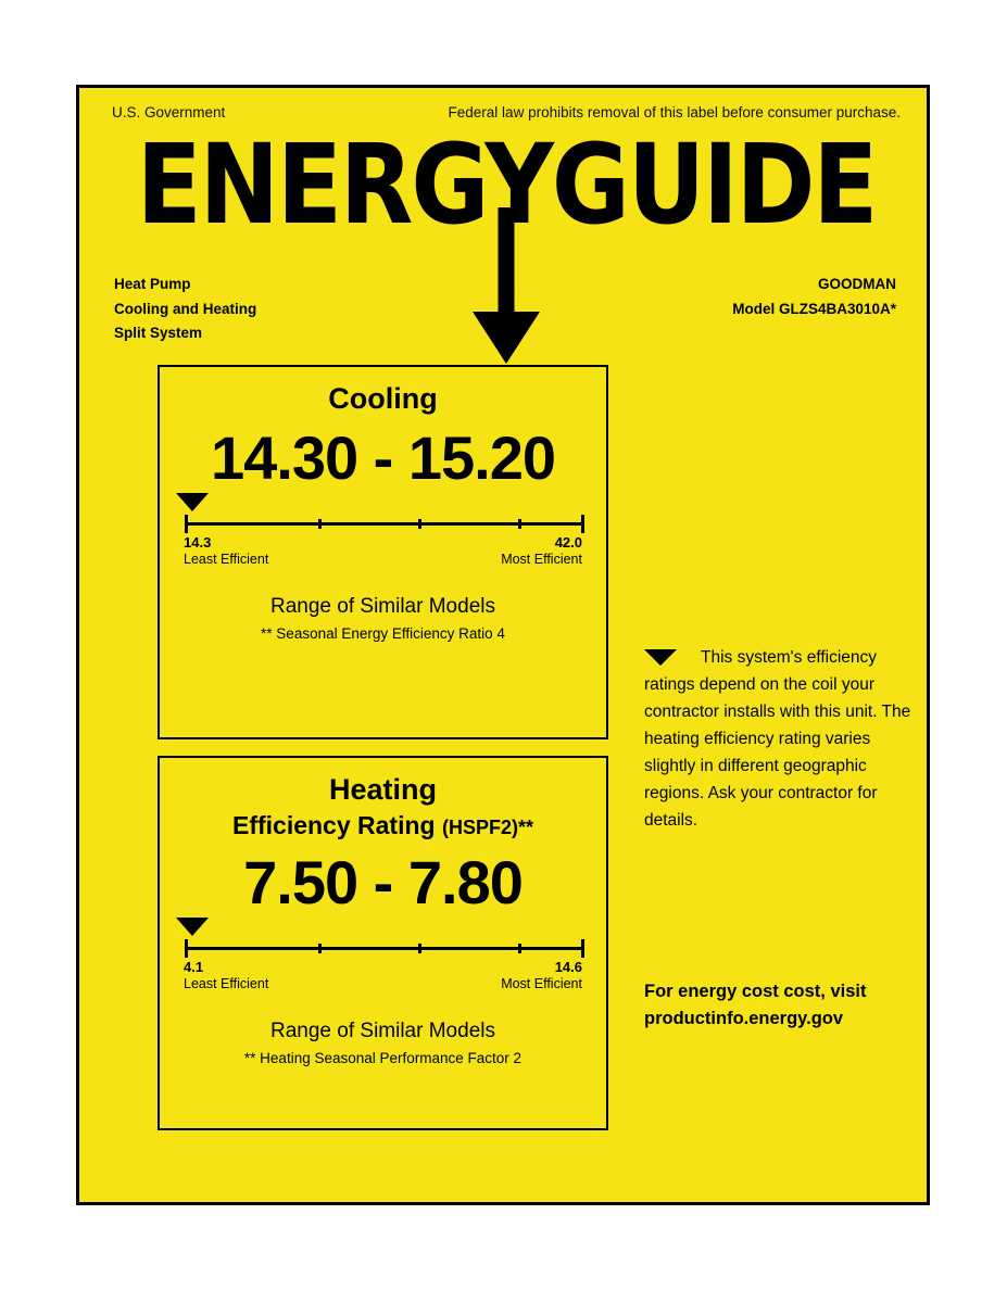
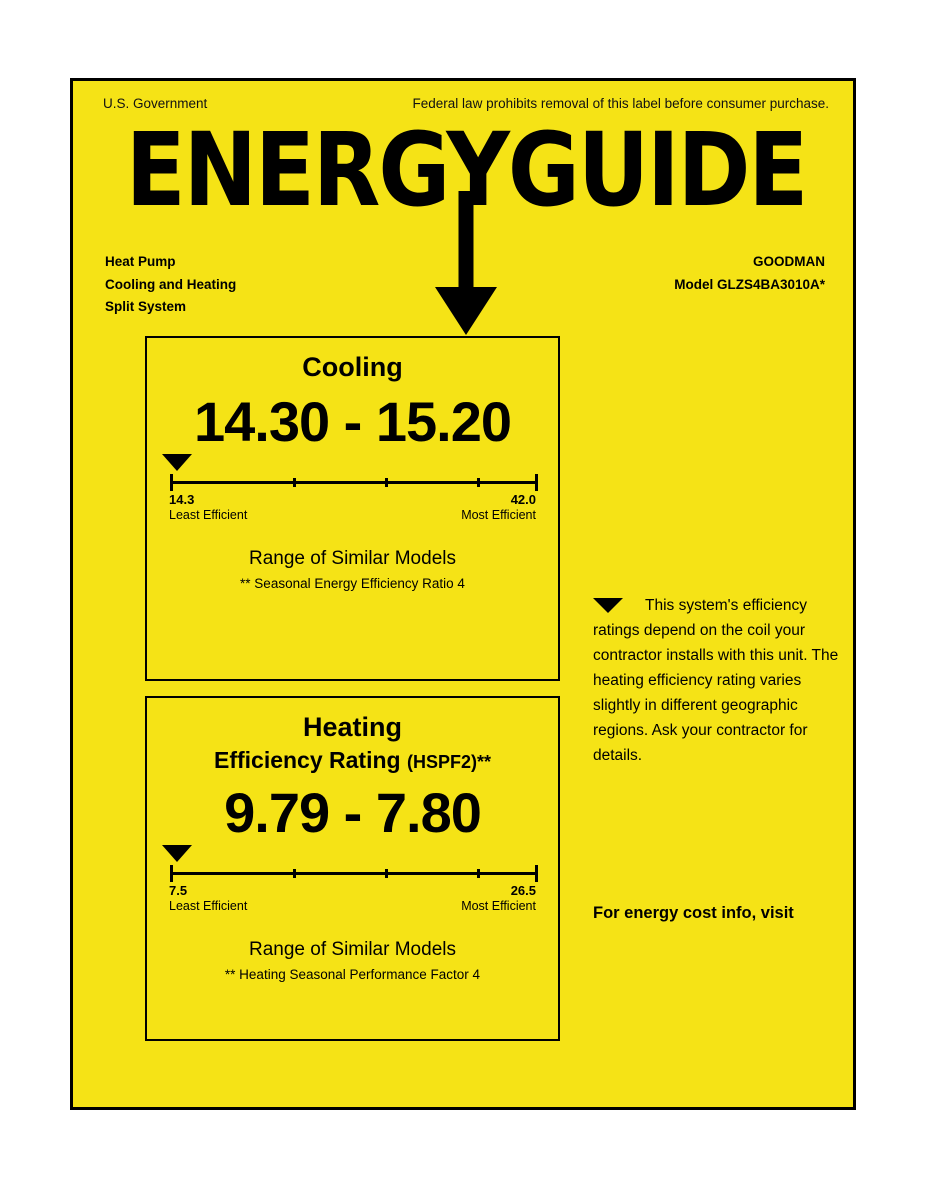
  U.S. Government
  Federal law prohibits removal of this label before consumer purchase.
  ENERGYGUIDE
  Heat Pump
  Cooling and Heating
  Split System
  GOODMAN
  Model GLZS4BA3010A*
  Cooling
  14.30 - 15.20
  14.3
  42.0
  Least Efficient
  Most Efficient
  Range of Similar Models
  ** Seasonal Energy Efficiency Ratio 4
  Heating
  Efficiency Rating (HSPF2)**
- 7.50 - 7.80
+ 9.79 - 7.80
- 4.1
+ 7.5
- 14.6
+ 26.5
  Least Efficient
  Most Efficient
  Range of Similar Models
- ** Heating Seasonal Performance Factor 2
+ ** Heating Seasonal Performance Factor 4
  This system's efficiency ratings depend on the coil your contractor installs with this unit. The heating efficiency rating varies slightly in different geographic regions. Ask your contractor for details.
- For energy cost cost, visit
+ For energy cost info, visit
- productinfo.energy.gov
